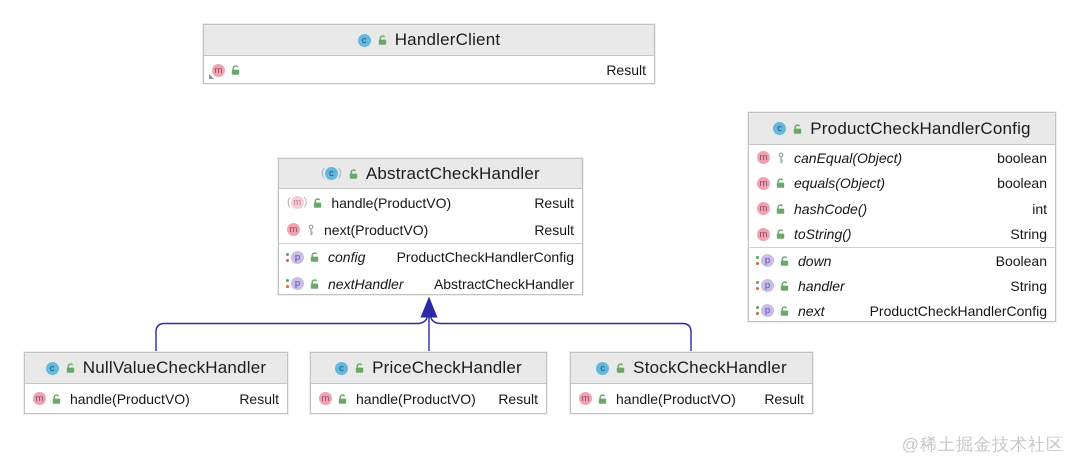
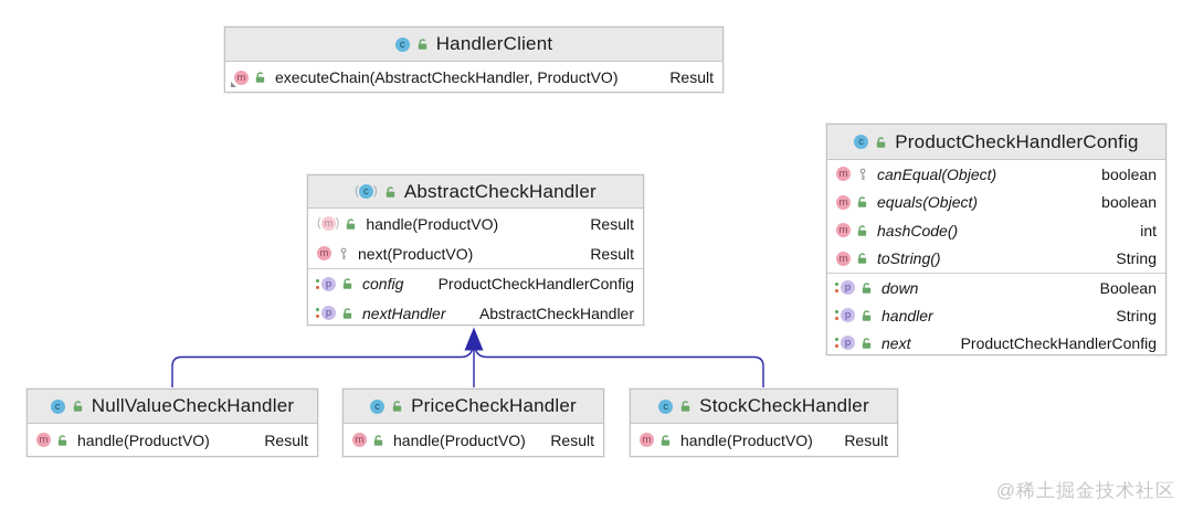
  c
  HandlerClient
  m
+ executeChain(AbstractCheckHandler, ProductVO)
  Result
  c
  ProductCheckHandlerConfig
  m
  canEqual(Object)
  boolean
  m
  equals(Object)
  boolean
  m
  hashCode()
  int
  m
  toString()
  String
  p
  down
  Boolean
  p
  handler
  String
  p
  next
  ProductCheckHandlerConfig
  (
  c
  )
  AbstractCheckHandler
  (
  m
  )
  handle(ProductVO)
  Result
  m
  next(ProductVO)
  Result
  p
  config
  ProductCheckHandlerConfig
  p
  nextHandler
  AbstractCheckHandler
  c
  NullValueCheckHandler
  m
  handle(ProductVO)
  Result
  c
  PriceCheckHandler
  m
  handle(ProductVO)
  Result
  c
  StockCheckHandler
  m
  handle(ProductVO)
  Result
  @稀土掘金技术社区
